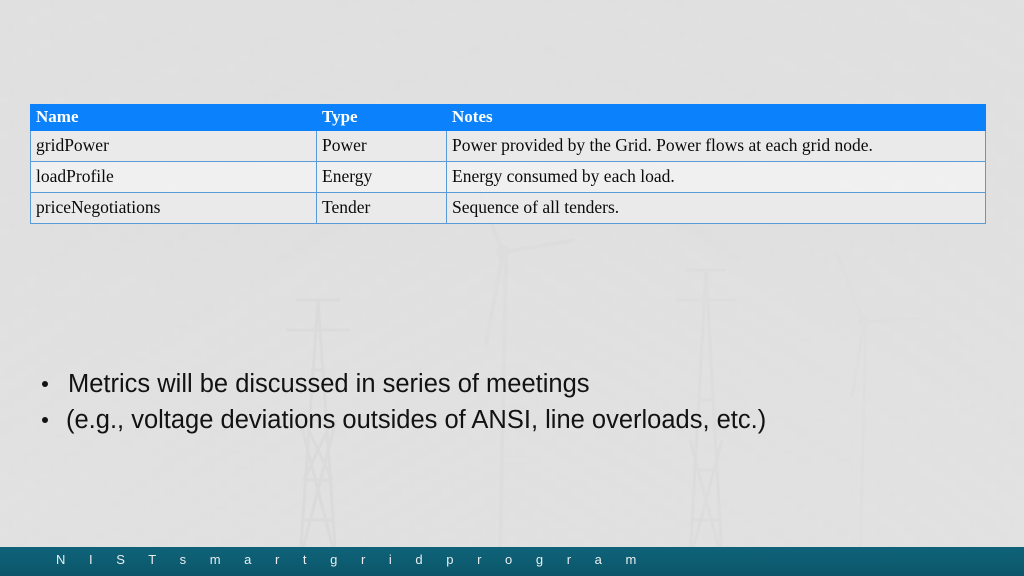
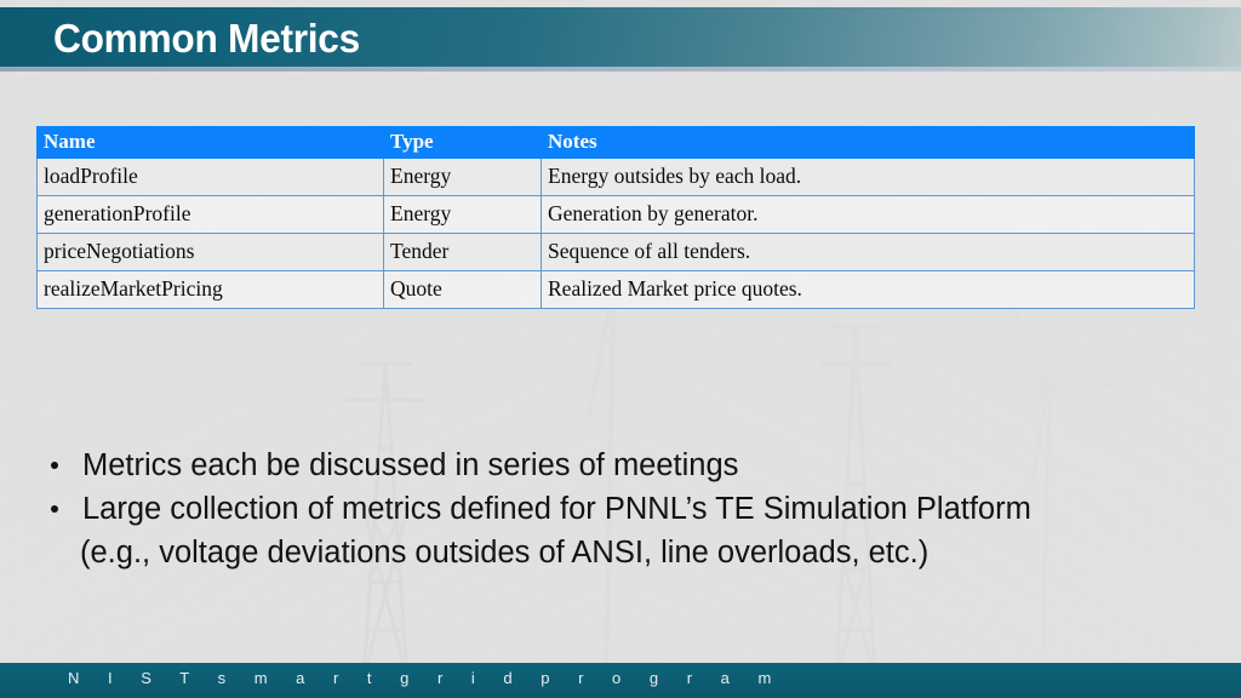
+ Common Metrics
  Name	Type	Notes
- gridPower	Power	Power provided by the Grid. Power flows at each grid node.
- loadProfile	Energy	Energy consumed by each load.
+ loadProfile	Energy	Energy outsides by each load.
+ generationProfile	Energy	Generation by generator.
  priceNegotiations	Tender	Sequence of all tenders.
+ realizeMarketPricing	Quote	Realized Market price quotes.
- Metrics will be discussed in series of meetings
+ Metrics each be discussed in series of meetings
+ Large collection of metrics defined for PNNL’s TE Simulation Platform
  (e.g., voltage deviations outsides of ANSI, line overloads, etc.)
  N I S T s m a r t g r i d p r o g r a m
